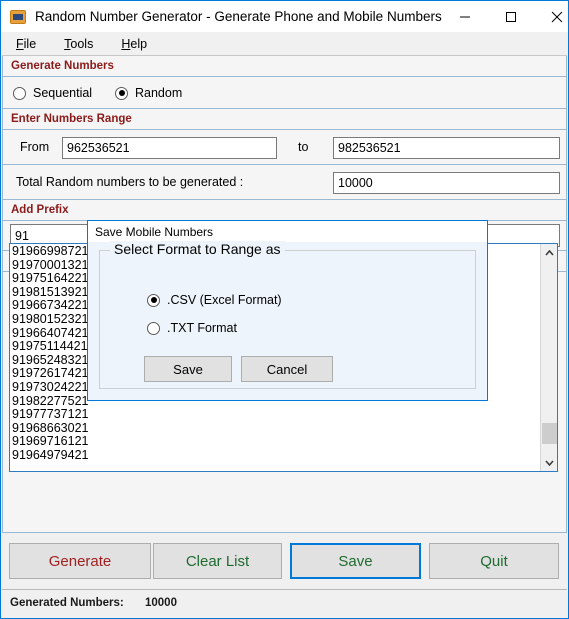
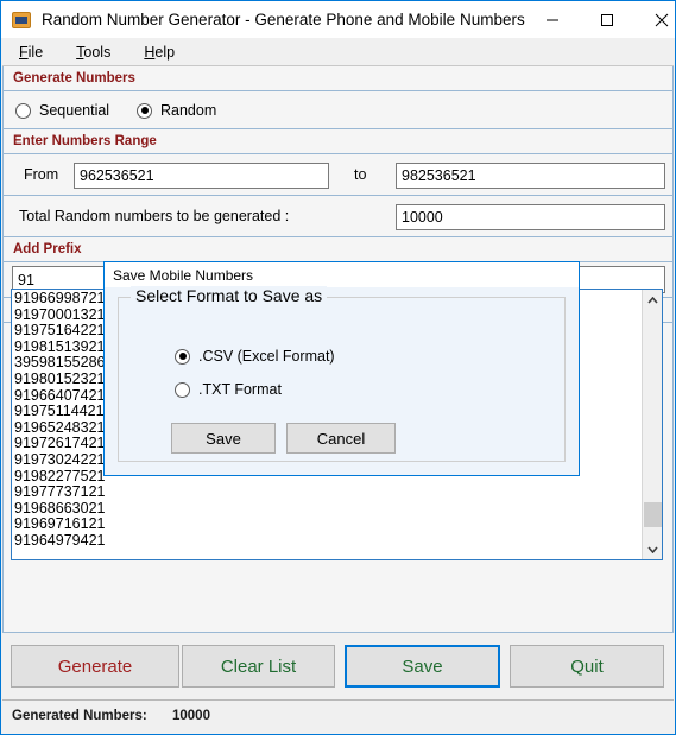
  Random Number Generator - Generate Phone and Mobile Numbers
  File
  Tools
  Help
  Generate Numbers
  Sequential
  Random
  Enter Numbers Range
  From
  962536521
  to
  982536521
  Total Random numbers to be generated :
  10000
  Add Prefix
  91
  91966998721
  91970001321
  91975164221
  91981513921
- 91966734221
+ 39598155286
  91980152321
  91966407421
  91975114421
  91965248321
  91972617421
  91973024221
  91982277521
  91977737121
  91968663021
  91969716121
  91964979421
  Generate
  Clear List
  Save
  Quit
  Generated Numbers:
  10000
  Save Mobile Numbers
- Select Format to Range as
+ Select Format to Save as
  .CSV (Excel Format)
  .TXT Format
  Save
  Cancel
